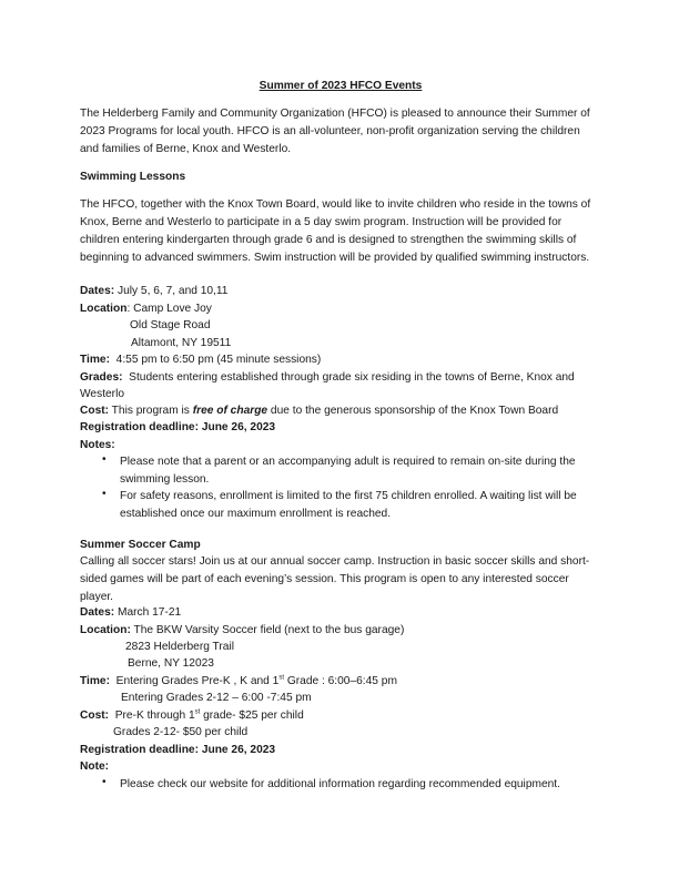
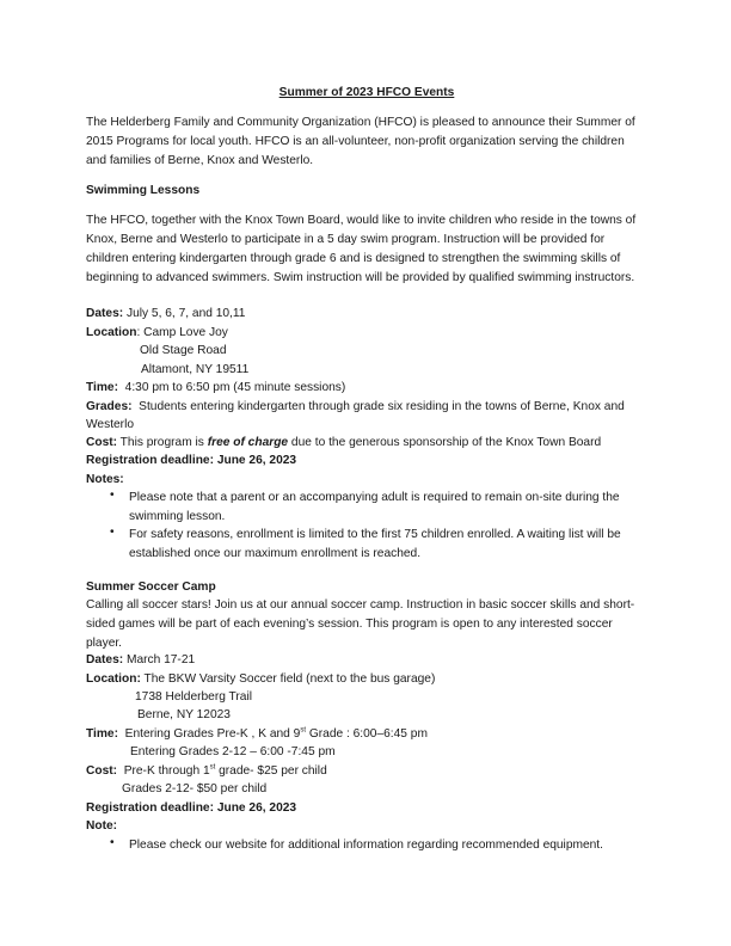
  Summer of 2023 HFCO Events
- The Helderberg Family and Community Organization (HFCO) is pleased to announce their Summer of 2023 Programs for local youth. HFCO is an all-volunteer, non-profit organization serving the children and families of Berne, Knox and Westerlo.
+ The Helderberg Family and Community Organization (HFCO) is pleased to announce their Summer of 2015 Programs for local youth. HFCO is an all-volunteer, non-profit organization serving the children and families of Berne, Knox and Westerlo.
  Swimming Lessons
  The HFCO, together with the Knox Town Board, would like to invite children who reside in the towns of Knox, Berne and Westerlo to participate in a 5 day swim program. Instruction will be provided for children entering kindergarten through grade 6 and is designed to strengthen the swimming skills of beginning to advanced swimmers. Swim instruction will be provided by qualified swimming instructors.
  Dates: July 5, 6, 7, and 10,11
  Location: Camp Love Joy
  Old Stage Road
  Altamont, NY 19511
- Time: 4:55 pm to 6:50 pm (45 minute sessions)
+ Time: 4:30 pm to 6:50 pm (45 minute sessions)
- Grades: Students entering established through grade six residing in the towns of Berne, Knox and
+ Grades: Students entering kindergarten through grade six residing in the towns of Berne, Knox and
  Westerlo
  Cost: This program is free of charge due to the generous sponsorship of the Knox Town Board
  Registration deadline: June 26, 2023
  Notes:
  •
  Please note that a parent or an accompanying adult is required to remain on-site during the swimming lesson.
  •
  For safety reasons, enrollment is limited to the first 75 children enrolled. A waiting list will be established once our maximum enrollment is reached.
  Summer Soccer Camp
  Calling all soccer stars! Join us at our annual soccer camp. Instruction in basic soccer skills and short-sided games will be part of each evening’s session. This program is open to any interested soccer player.
  Dates: March 17-21
  Location: The BKW Varsity Soccer field (next to the bus garage)
- 2823 Helderberg Trail
+ 1738 Helderberg Trail
  Berne, NY 12023
- Time: Entering Grades Pre-K , K and 1 Grade : 6:00–6:45 pm
+ Time: Entering Grades Pre-K , K and 9 Grade : 6:00–6:45 pm
  Entering Grades 2-12 – 6:00 -7:45 pm
  Cost: Pre-K through 1 grade- $25 per child
  Grades 2-12- $50 per child
  Registration deadline: June 26, 2023
  Note:
  •
  Please check our website for additional information regarding recommended equipment.
